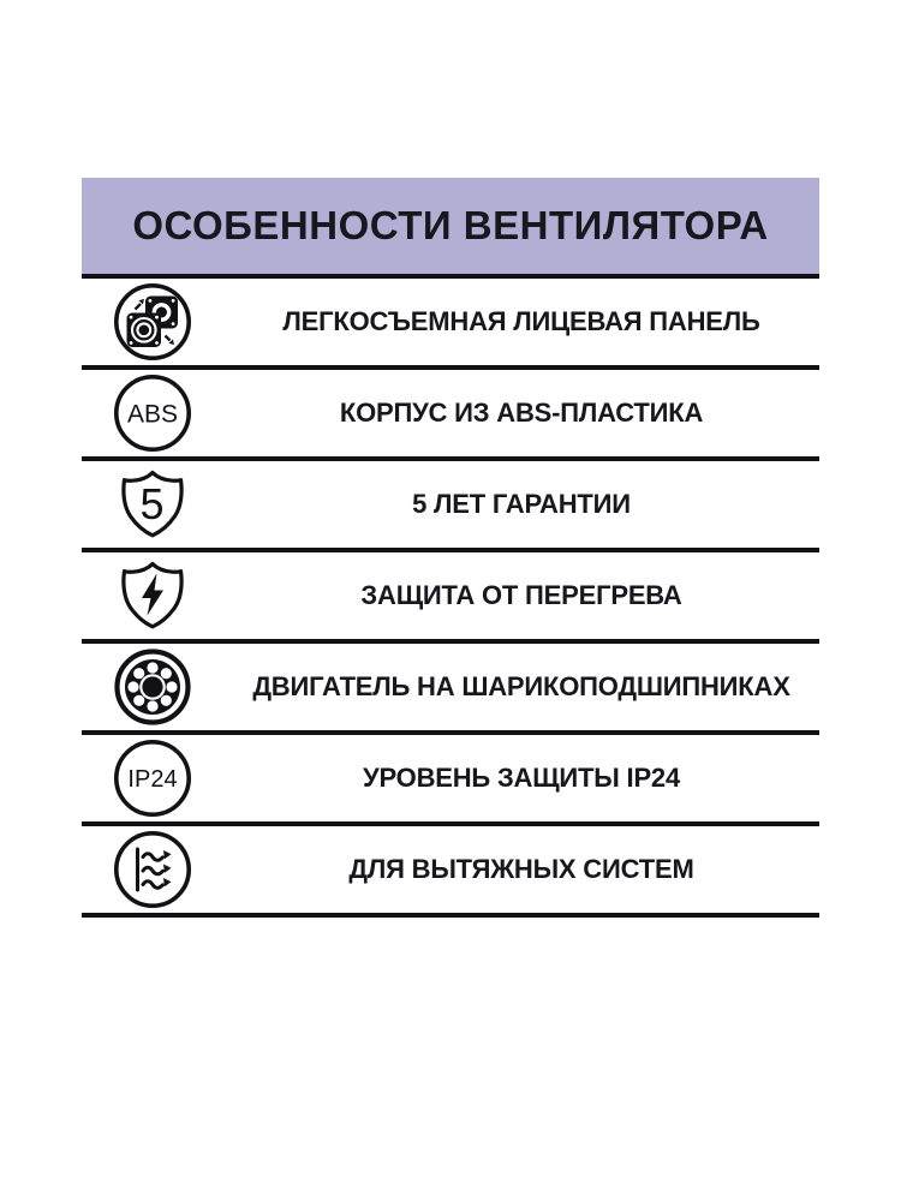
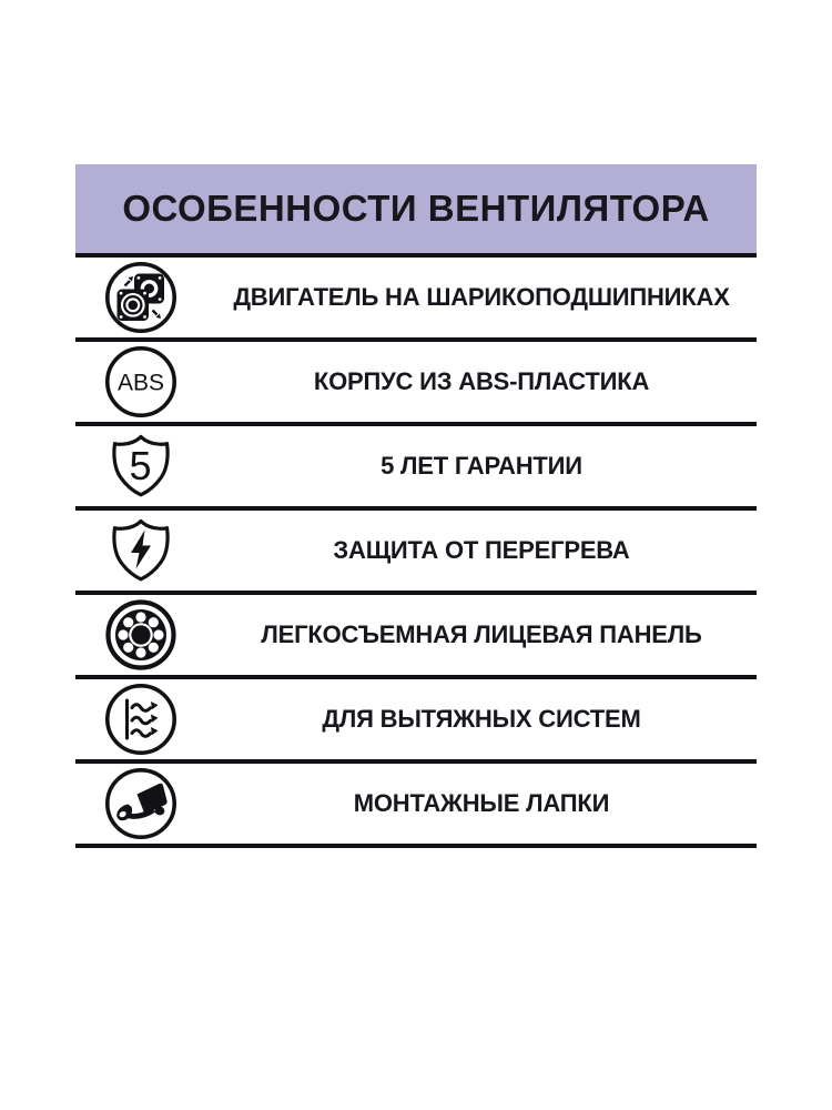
  ОСОБЕННОСТИ ВЕНТИЛЯТОРА
- ЛЕГКОСЪЕМНАЯ ЛИЦЕВАЯ ПАНЕЛЬ
+ ДВИГАТЕЛЬ НА ШАРИКОПОДШИПНИКАХ
  ABS
  КОРПУС ИЗ ABS-ПЛАСТИКА
  5
  5 ЛЕТ ГАРАНТИИ
  ЗАЩИТА ОТ ПЕРЕГРЕВА
- ДВИГАТЕЛЬ НА ШАРИКОПОДШИПНИКАХ
+ ЛЕГКОСЪЕМНАЯ ЛИЦЕВАЯ ПАНЕЛЬ
- IP24
- УРОВЕНЬ ЗАЩИТЫ IP24
  ДЛЯ ВЫТЯЖНЫХ СИСТЕМ
+ МОНТАЖНЫЕ ЛАПКИ
